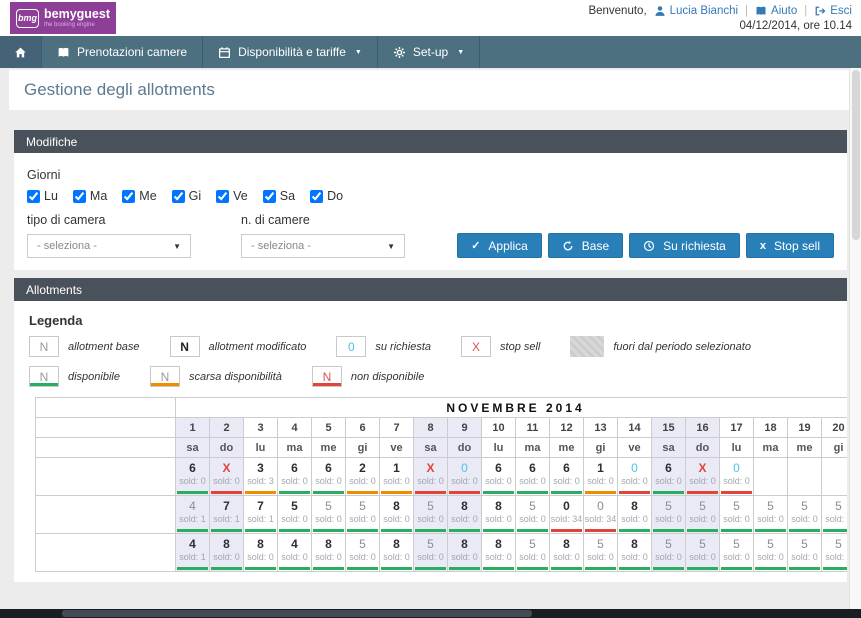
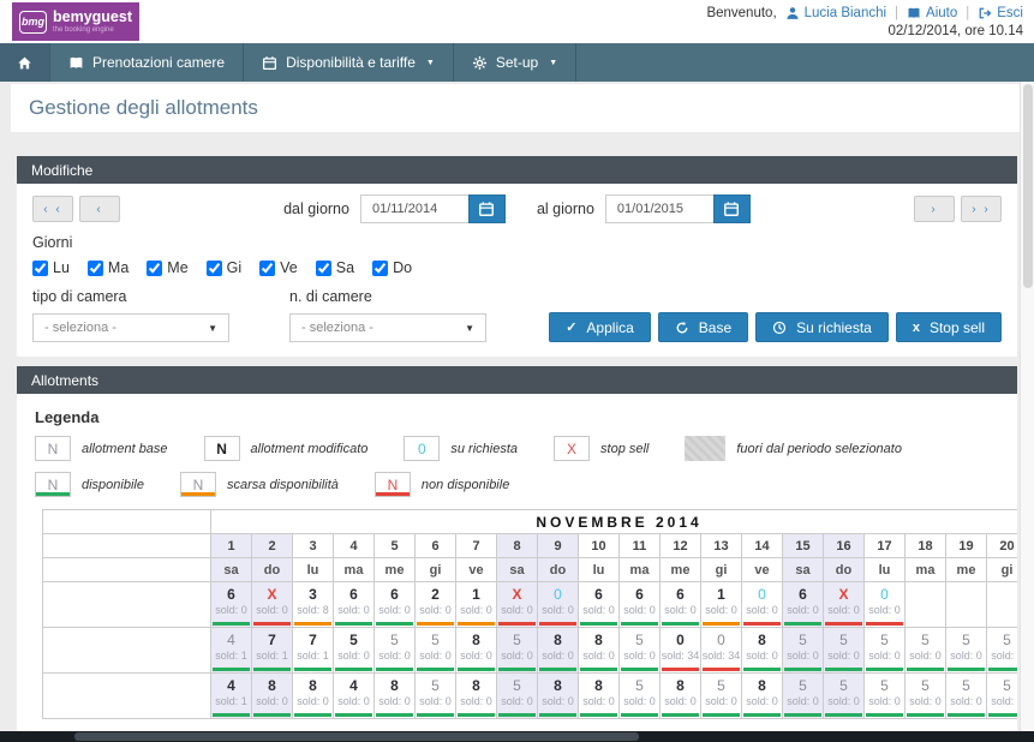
  bmg
  bemyguest
  Benvenuto,
  Lucia Bianchi
  |
  Aiuto
  |
  Esci
- 04/12/2014, ore 10.14
+ 02/12/2014, ore 10.14
  Prenotazioni camere
  Disponibilità e tariffe
  Set-up
  Gestione degli allotments
  Modifiche
+ ‹ ‹
+ ‹
+ dal giorno
+ 01/11/2014
+ al giorno
+ 01/01/2015
+ ›
+ › ›
  Giorni
  Lu
  Ma
  Me
  Gi
  Ve
  Sa
  Do
  tipo di camera
  - seleziona -
  ▼
  n. di camere
  - seleziona -
  ▼
  ✓
  Applica
  Base
  Su richiesta
  x
  Stop sell
  Allotments
  Legenda
  N
  allotment base
  N
  allotment modificato
  0
  su richiesta
  X
  stop sell
  fuori dal periodo selezionato
  N
  disponibile
  N
  scarsa disponibilità
  N
  non disponibile
  	NOVEMBRE 2014
  	1	2	3	4	5	6	7	8	9	10	11	12	13	14	15	16	17	18	19	20
  	sa	do	lu	ma	me	gi	ve	sa	do	lu	ma	me	gi	ve	sa	do	lu	ma	me	gi
- 	6sold: 0	Xsold: 0	3sold: 3	6sold: 0	6sold: 0	2sold: 0	1sold: 0	Xsold: 0	0sold: 0	6sold: 0	6sold: 0	6sold: 0	1sold: 0	0sold: 0	6sold: 0	Xsold: 0	0sold: 0
+ 	6sold: 0	Xsold: 0	3sold: 8	6sold: 0	6sold: 0	2sold: 0	1sold: 0	Xsold: 0	0sold: 0	6sold: 0	6sold: 0	6sold: 0	1sold: 0	0sold: 0	6sold: 0	Xsold: 0	0sold: 0
  	4sold: 1	7sold: 1	7sold: 1	5sold: 0	5sold: 0	5sold: 0	8sold: 0	5sold: 0	8sold: 0	8sold: 0	5sold: 0	0sold: 34	0sold: 34	8sold: 0	5sold: 0	5sold: 0	5sold: 0	5sold: 0	5sold: 0	5sold:
  	4sold: 1	8sold: 0	8sold: 0	4sold: 0	8sold: 0	5sold: 0	8sold: 0	5sold: 0	8sold: 0	8sold: 0	5sold: 0	8sold: 0	5sold: 0	8sold: 0	5sold: 0	5sold: 0	5sold: 0	5sold: 0	5sold: 0	5sold:
